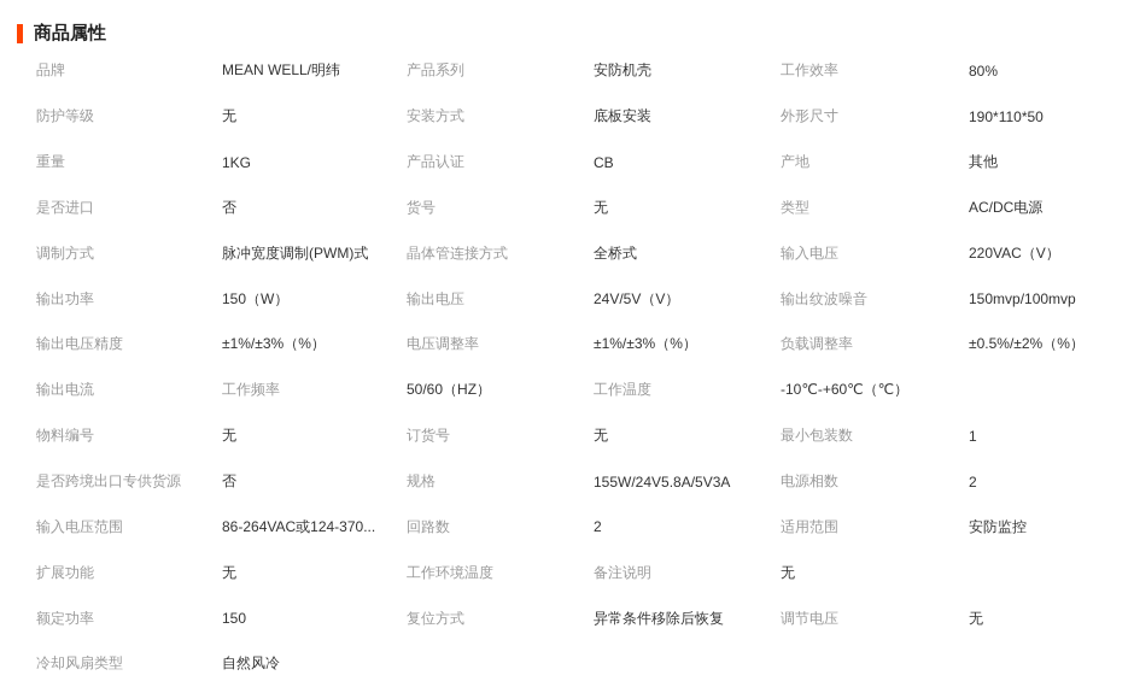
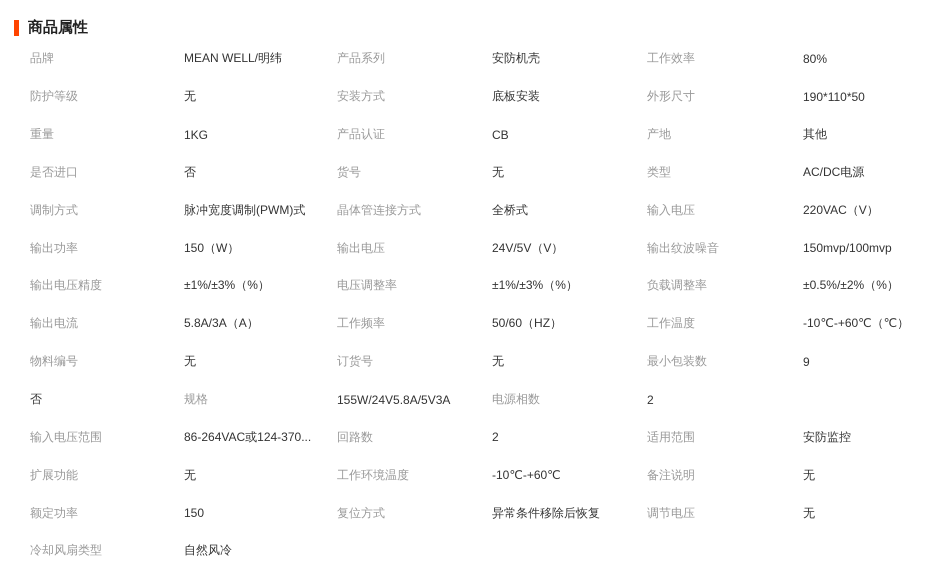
  商品属性
  品牌
  MEAN WELL/明纬
  产品系列
  安防机壳
  工作效率
  80%
  防护等级
  无
  安装方式
  底板安装
  外形尺寸
  190*110*50
  重量
  1KG
  产品认证
  CB
  产地
  其他
  是否进口
  否
  货号
  无
  类型
  AC/DC电源
  调制方式
  脉冲宽度调制(PWM)式
  晶体管连接方式
  全桥式
  输入电压
  220VAC（V）
  输出功率
  150（W）
  输出电压
  24V/5V（V）
  输出纹波噪音
  150mvp/100mvp
  输出电压精度
  ±1%/±3%（%）
  电压调整率
  ±1%/±3%（%）
  负载调整率
  ±0.5%/±2%（%）
  输出电流
+ 5.8A/3A（A）
  工作频率
  50/60（HZ）
  工作温度
  -10℃-+60℃（℃）
  物料编号
  无
  订货号
  无
  最小包装数
- 1
+ 9
- 是否跨境出口专供货源
  否
  规格
  155W/24V5.8A/5V3A
  电源相数
  2
  输入电压范围
  86-264VAC或124-370...
  回路数
  2
  适用范围
  安防监控
  扩展功能
  无
  工作环境温度
+ -10℃-+60℃
  备注说明
  无
  额定功率
  150
  复位方式
  异常条件移除后恢复
  调节电压
  无
  冷却风扇类型
  自然风冷
